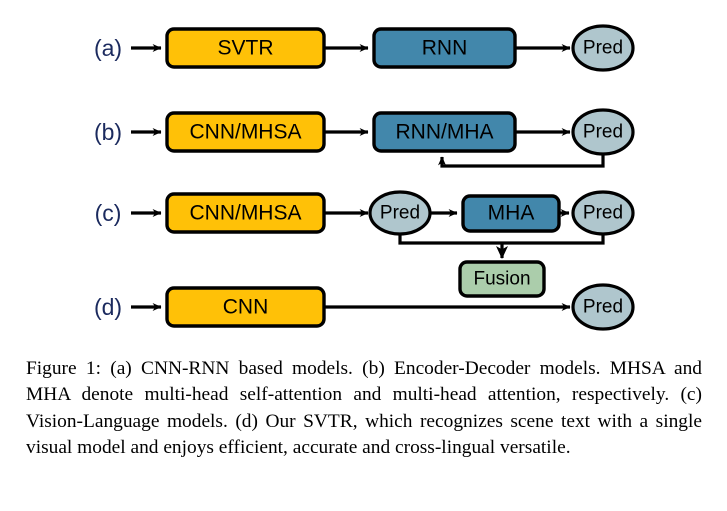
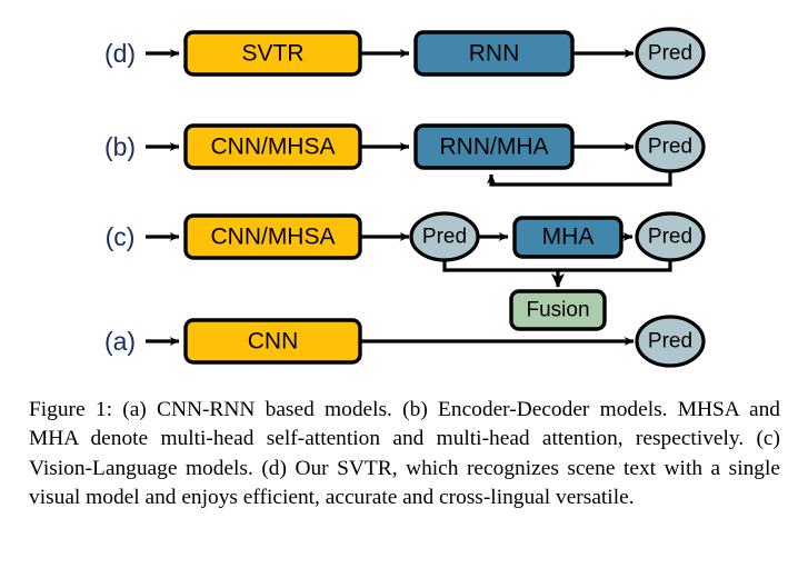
- (a)
+ (d)
  SVTR
  RNN
  Pred
  (b)
  CNN/MHSA
  RNN/MHA
  Pred
  (c)
  CNN/MHSA
  Pred
  MHA
  Pred
  Fusion
- (d)
+ (a)
  CNN
  Pred
  Figure 1: (a) CNN-RNN based models. (b) Encoder-Decoder models. MHSA and MHA denote multi-head self-attention and multi-head attention, respectively. (c) Vision-Language models. (d) Our SVTR, which recognizes scene text with a single visual model and enjoys efficient, accurate and cross-lingual versatile.
